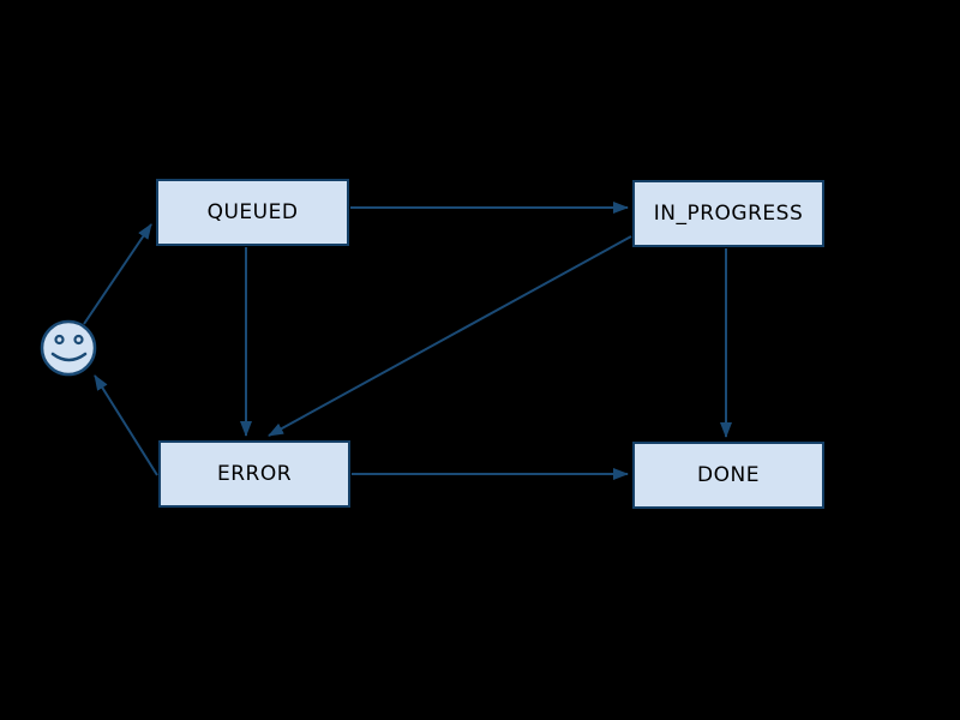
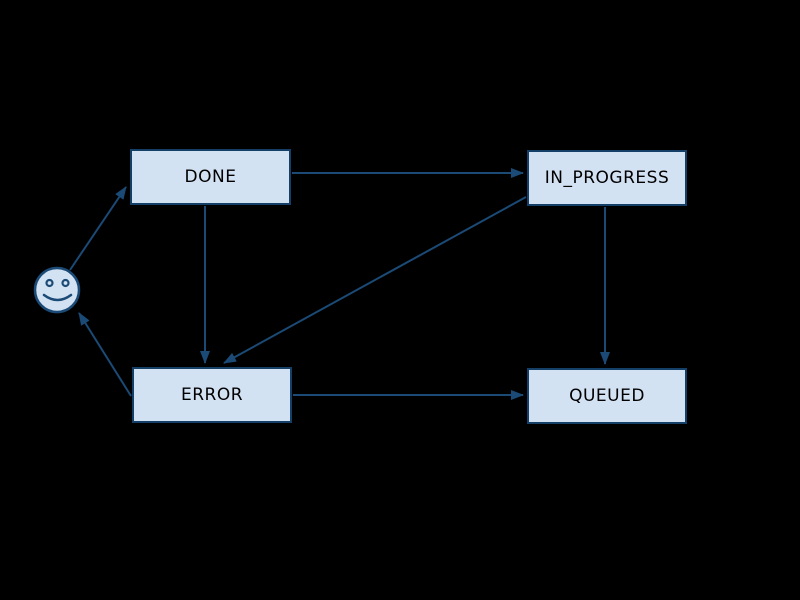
- QUEUED
+ DONE
  IN_PROGRESS
  ERROR
- DONE
+ QUEUED
